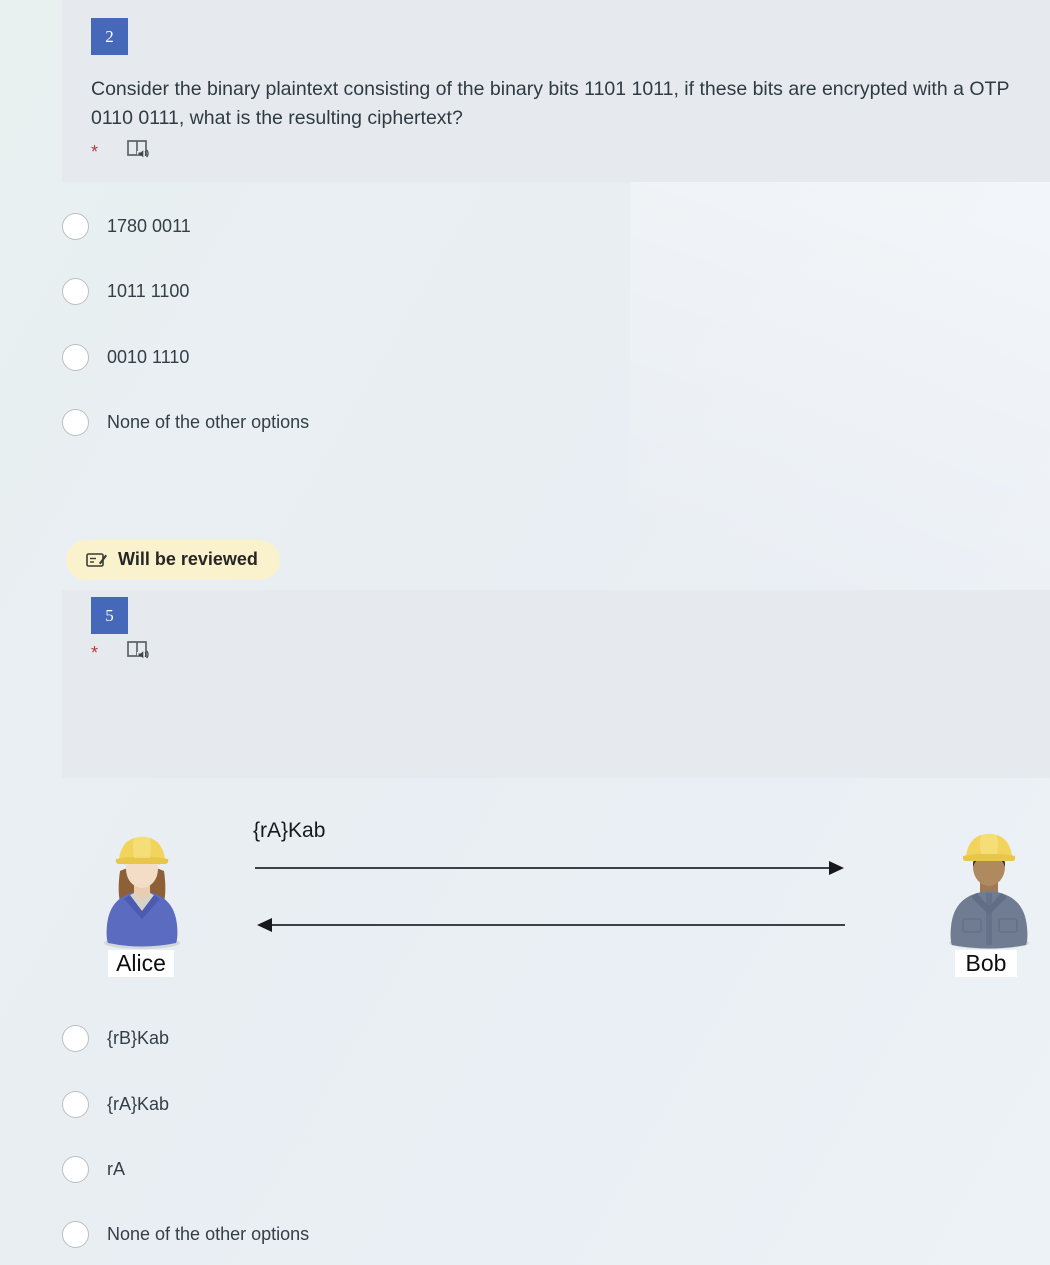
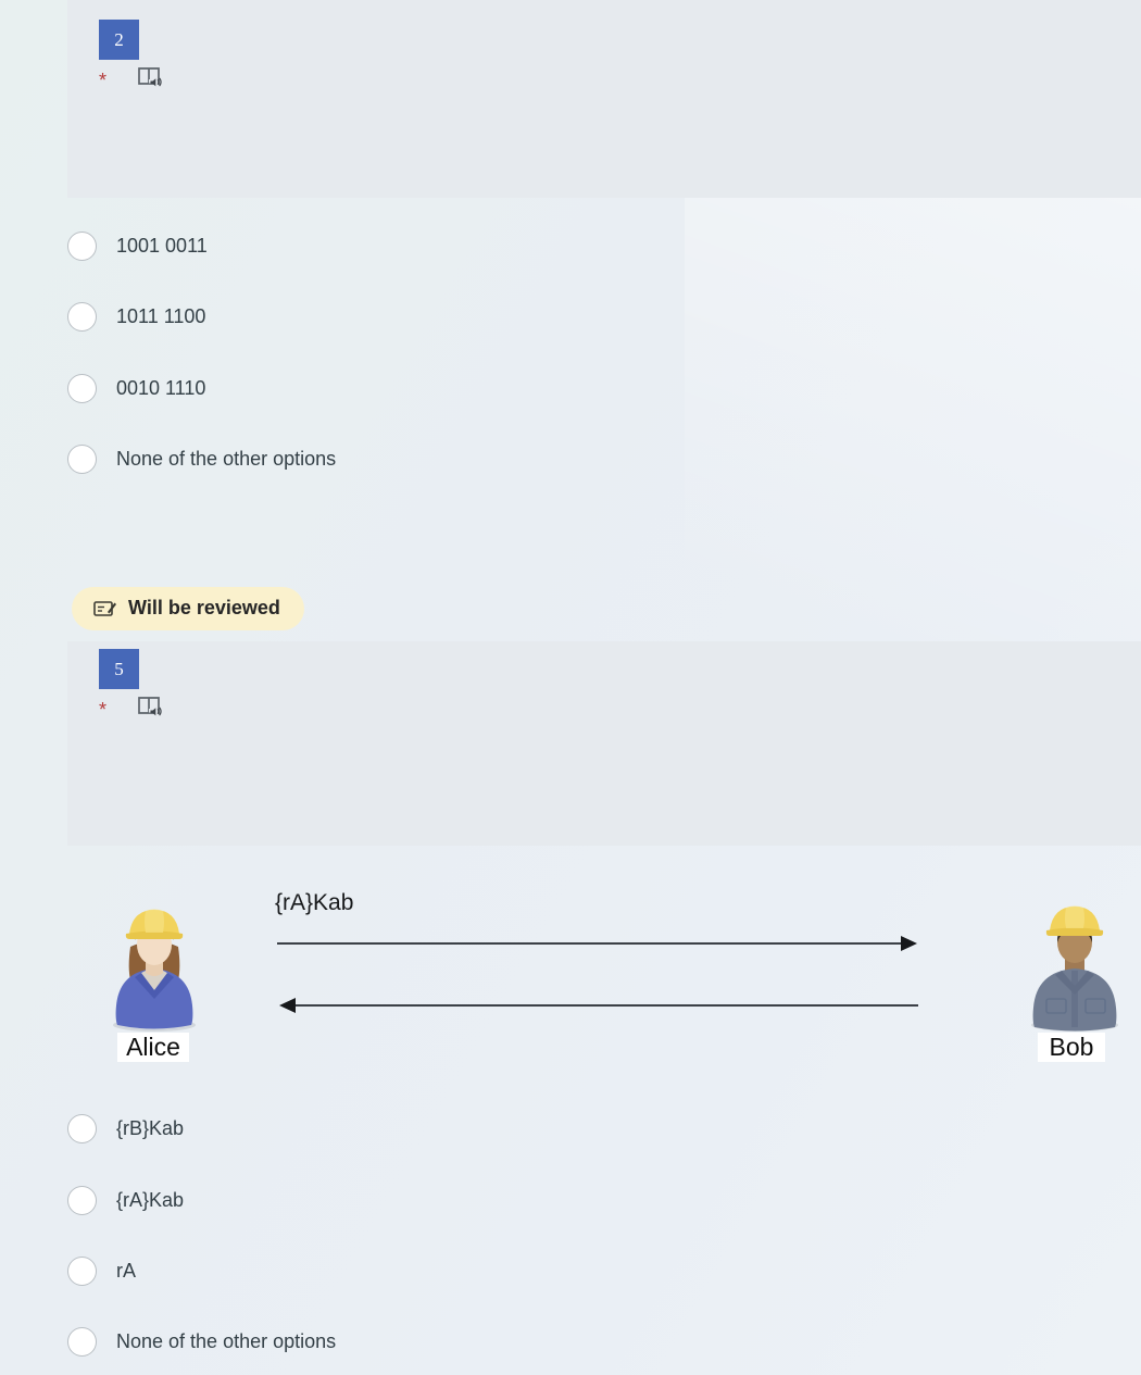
  2
- Consider the binary plaintext consisting of the binary bits 1101 1011, if these bits are encrypted with a OTP 0110 0111, what is the resulting ciphertext?
  *
- 1780 0011
+ 1001 0011
  1011 1100
  0010 1110
  None of the other options
  Will be reviewed
  5
  *
  Alice
  Bob
  {rA}Kab
  {rB}Kab
  {rA}Kab
  rA
  None of the other options
